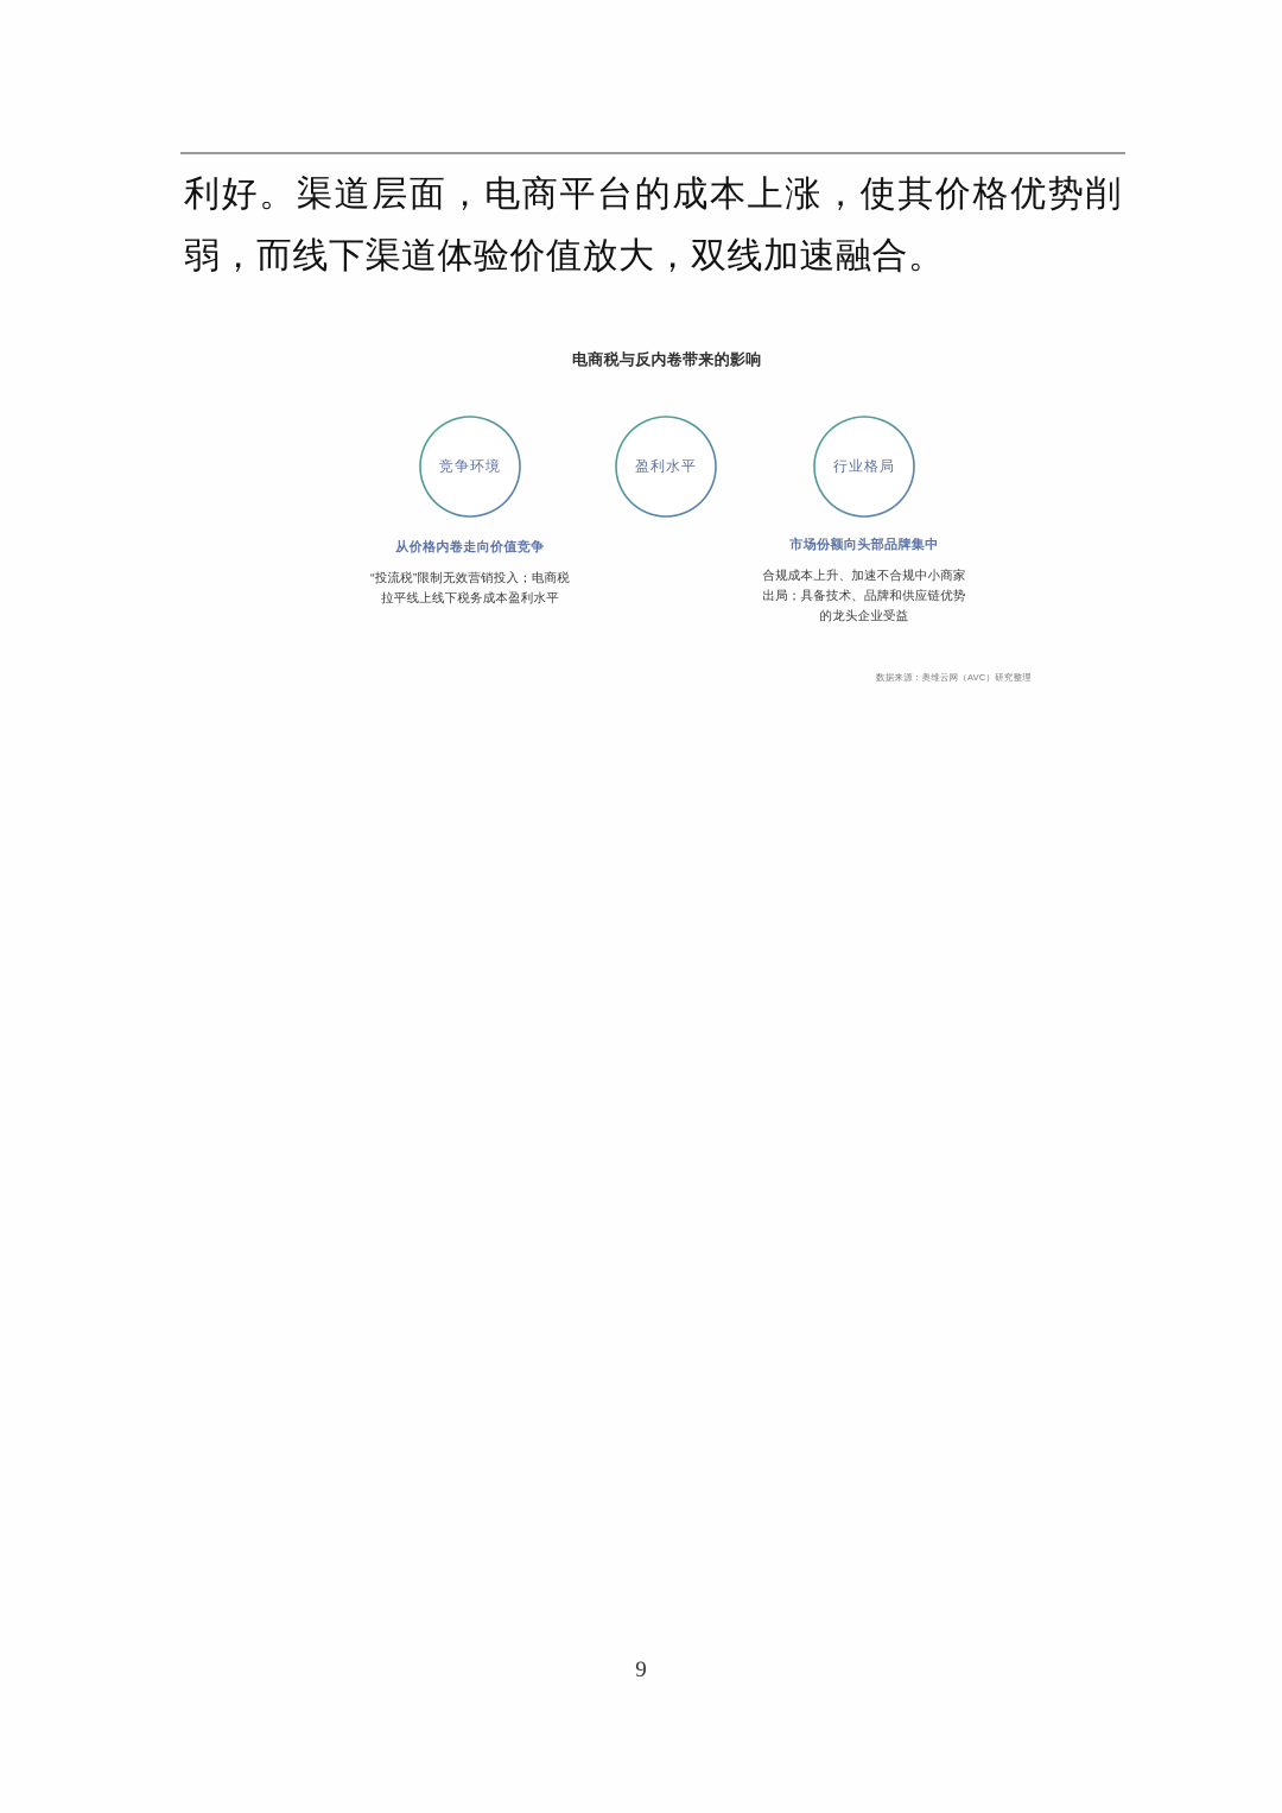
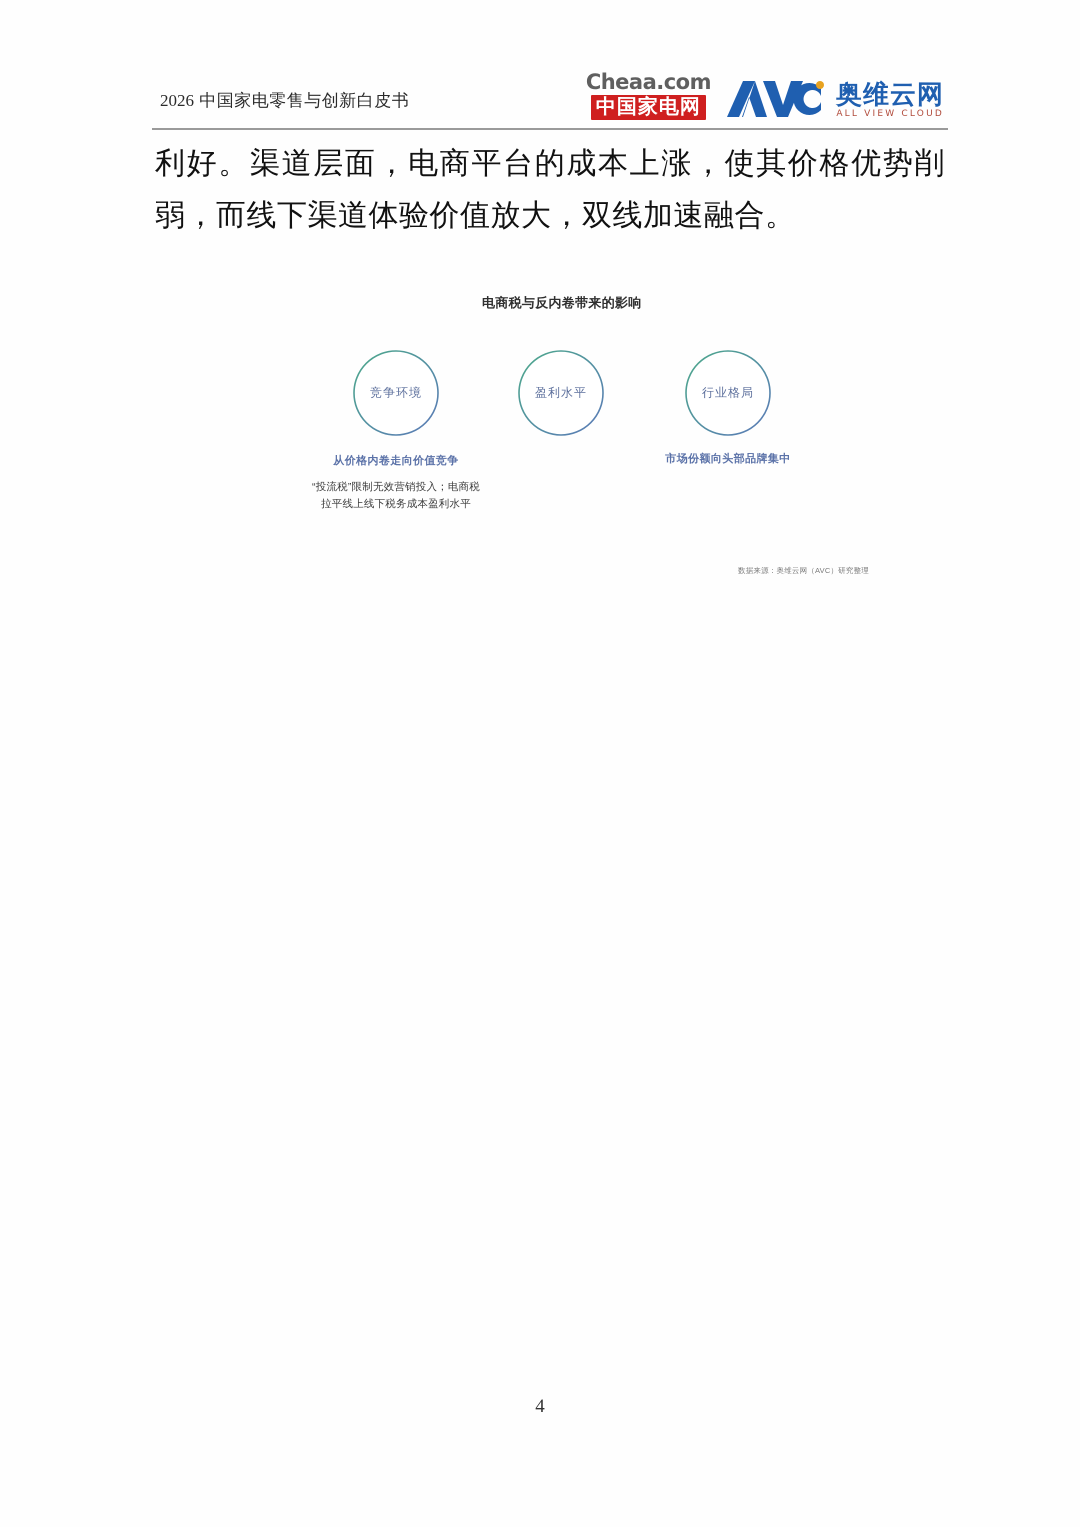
+ 2026 中国家电零售与创新白皮书
+ Cheaa.com
+ 中国家电网
+ 奥维云网
+ ALL VIEW CLOUD
  利好。渠道层面，电商平台的成本上涨，使其价格优势削弱，而线下渠道体验价值放大，双线加速融合。
  电商税与反内卷带来的影响
  竞争环境
  盈利水平
  行业格局
  从价格内卷走向价值竞争
  “投流税”限制无效营销投入；电商税拉平线上线下税务成本盈利水平
  市场份额向头部品牌集中
- 合规成本上升、加速不合规中小商家出局；具备技术、品牌和供应链优势的龙头企业受益
  数据来源：奥维云网（AVC）研究整理
- 9
+ 4
